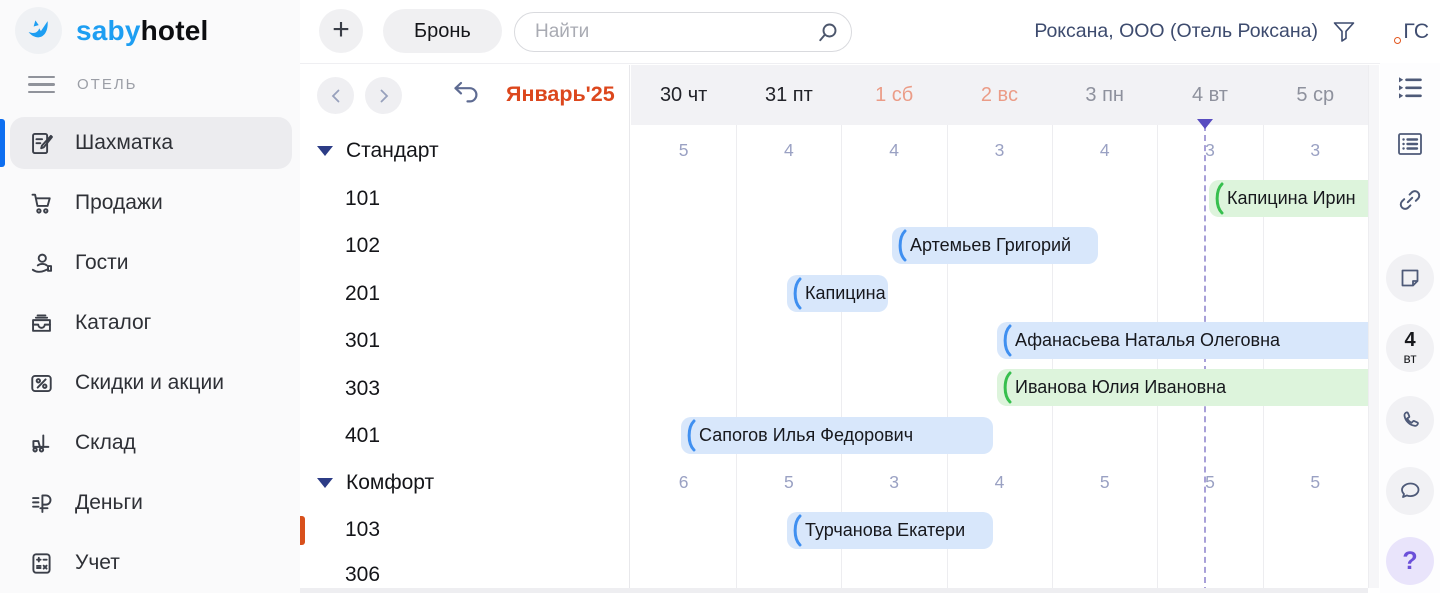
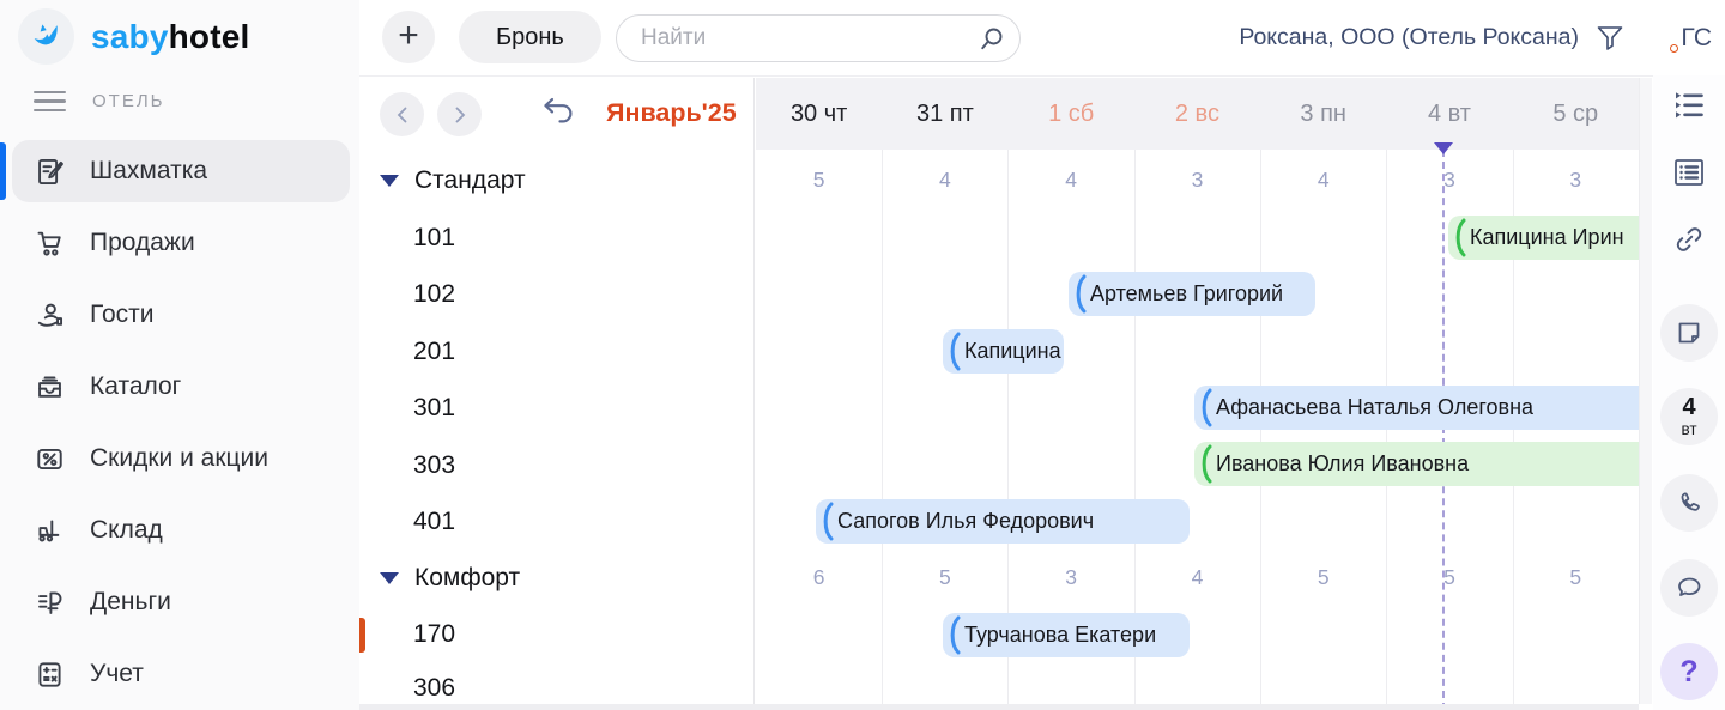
  sabyhotel
  ОТЕЛЬ
  Шахматка
  Продажи
  Гости
  Каталог
  Скидки и акции
  Склад
  Деньги
  Учет
  +
  Бронь
  Найти
  Роксана, ООО (Отель Роксана)
  ГС
  Январь'25
  30 чт
  31 пт
  1 сб
  2 вс
  3 пн
  4 вт
  5 ср
  Стандарт
  101
  102
  201
  301
  303
  401
  Комфорт
- 103
+ 170
  306
  5
  4
  4
  3
  4
  3
  3
  6
  5
  3
  4
  5
  5
  5
  Капицина Ирин
  Артемьев Григорий
  Капицина
  Афанасьева Наталья Олеговна
  Иванова Юлия Ивановна
  Сапогов Илья Федорович
  Турчанова Екатери
  4
  вт
  ?
